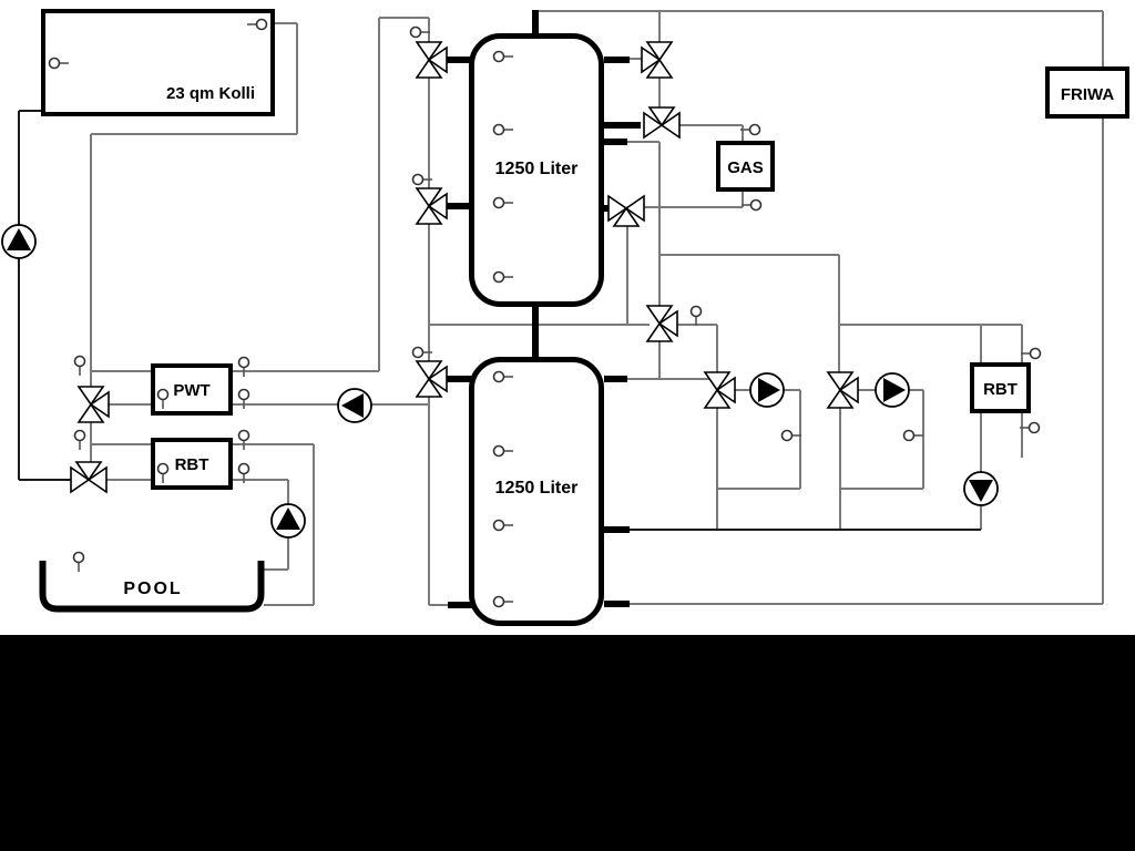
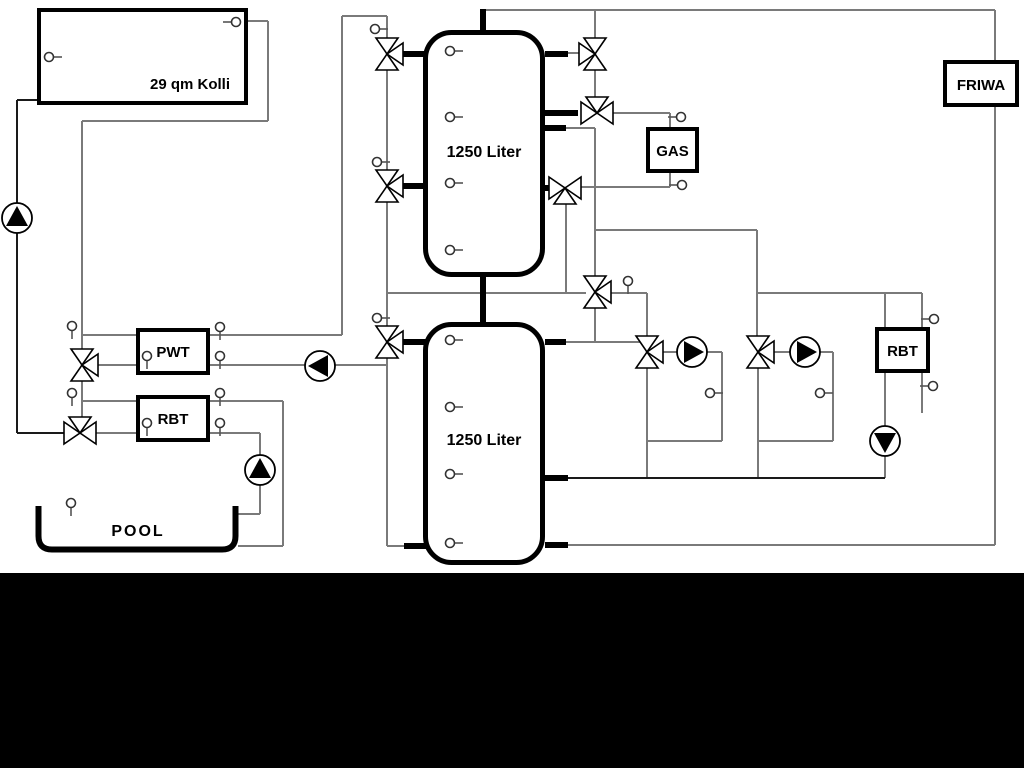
- 23 qm Kolli
+ 29 qm Kolli
  1250 Liter
  1250 Liter
  PWT
  RBT
  POOL
  GAS
  FRIWA
  RBT
